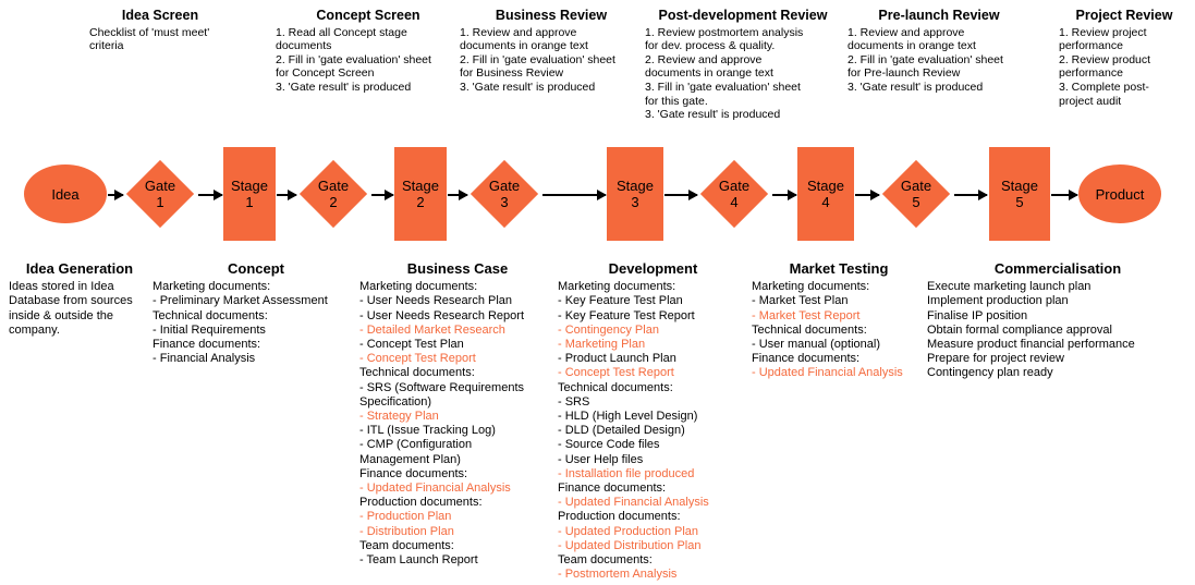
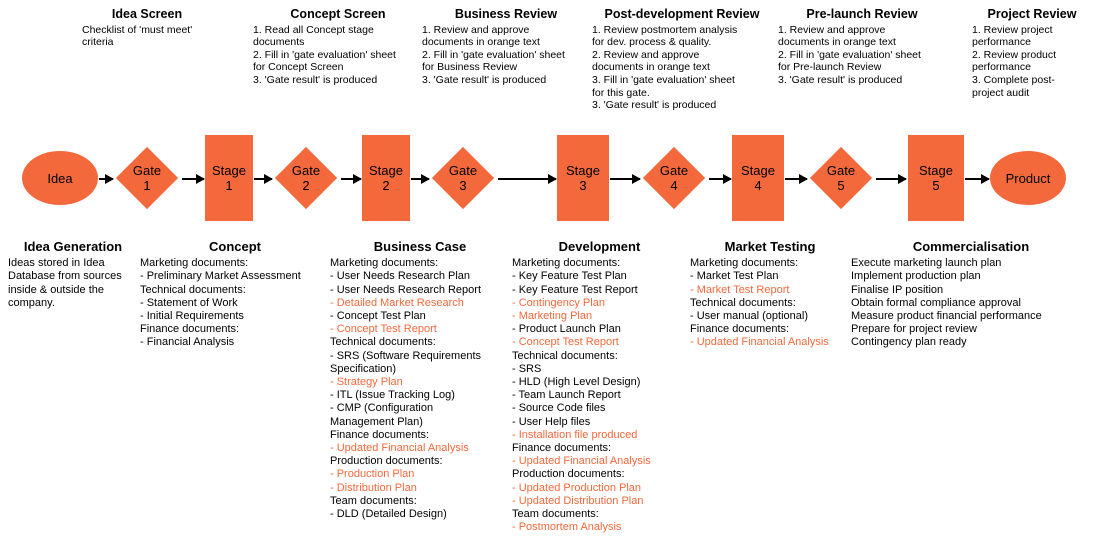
  Idea Screen
  Checklist of 'must meet'
  criteria
  Concept Screen
  1. Read all Concept stage
  documents
  2. Fill in 'gate evaluation' sheet
  for Concept Screen
  3. 'Gate result' is produced
  Business Review
  1. Review and approve
  documents in orange text
  2. Fill in 'gate evaluation' sheet
  for Business Review
  3. 'Gate result' is produced
  Post-development Review
  1. Review postmortem analysis
  for dev. process & quality.
  2. Review and approve
  documents in orange text
  3. Fill in 'gate evaluation' sheet
  for this gate.
  3. 'Gate result' is produced
  Pre-launch Review
  1. Review and approve
  documents in orange text
  2. Fill in 'gate evaluation' sheet
  for Pre-launch Review
  3. 'Gate result' is produced
  Project Review
  1. Review project
  performance
  2. Review product
  performance
  3. Complete post-
  project audit
  Idea
  Gate
  1
  Stage
  1
  Gate
  2
  Stage
  2
  Gate
  3
  Stage
  3
  Gate
  4
  Stage
  4
  Gate
  5
  Stage
  5
  Product
  Idea Generation
  Ideas stored in Idea
  Database from sources
  inside & outside the
  company.
  Concept
  Marketing documents:
  - Preliminary Market Assessment
  Technical documents:
+ - Statement of Work
  - Initial Requirements
  Finance documents:
  - Financial Analysis
  Business Case
  Marketing documents:
  - User Needs Research Plan
  - User Needs Research Report
  - Detailed Market Research
  - Concept Test Plan
  - Concept Test Report
  Technical documents:
  - SRS (Software Requirements
  Specification)
  - Strategy Plan
  - ITL (Issue Tracking Log)
  - CMP (Configuration
  Management Plan)
  Finance documents:
  - Updated Financial Analysis
  Production documents:
  - Production Plan
  - Distribution Plan
  Team documents:
- - Team Launch Report
+ - DLD (Detailed Design)
  Development
  Marketing documents:
  - Key Feature Test Plan
  - Key Feature Test Report
  - Contingency Plan
  - Marketing Plan
  - Product Launch Plan
  - Concept Test Report
  Technical documents:
  - SRS
  - HLD (High Level Design)
- - DLD (Detailed Design)
+ - Team Launch Report
  - Source Code files
  - User Help files
  - Installation file produced
  Finance documents:
  - Updated Financial Analysis
  Production documents:
  - Updated Production Plan
  - Updated Distribution Plan
  Team documents:
  - Postmortem Analysis
  Market Testing
  Marketing documents:
  - Market Test Plan
  - Market Test Report
  Technical documents:
  - User manual (optional)
  Finance documents:
  - Updated Financial Analysis
  Commercialisation
  Execute marketing launch plan
  Implement production plan
  Finalise IP position
  Obtain formal compliance approval
  Measure product financial performance
  Prepare for project review
  Contingency plan ready
